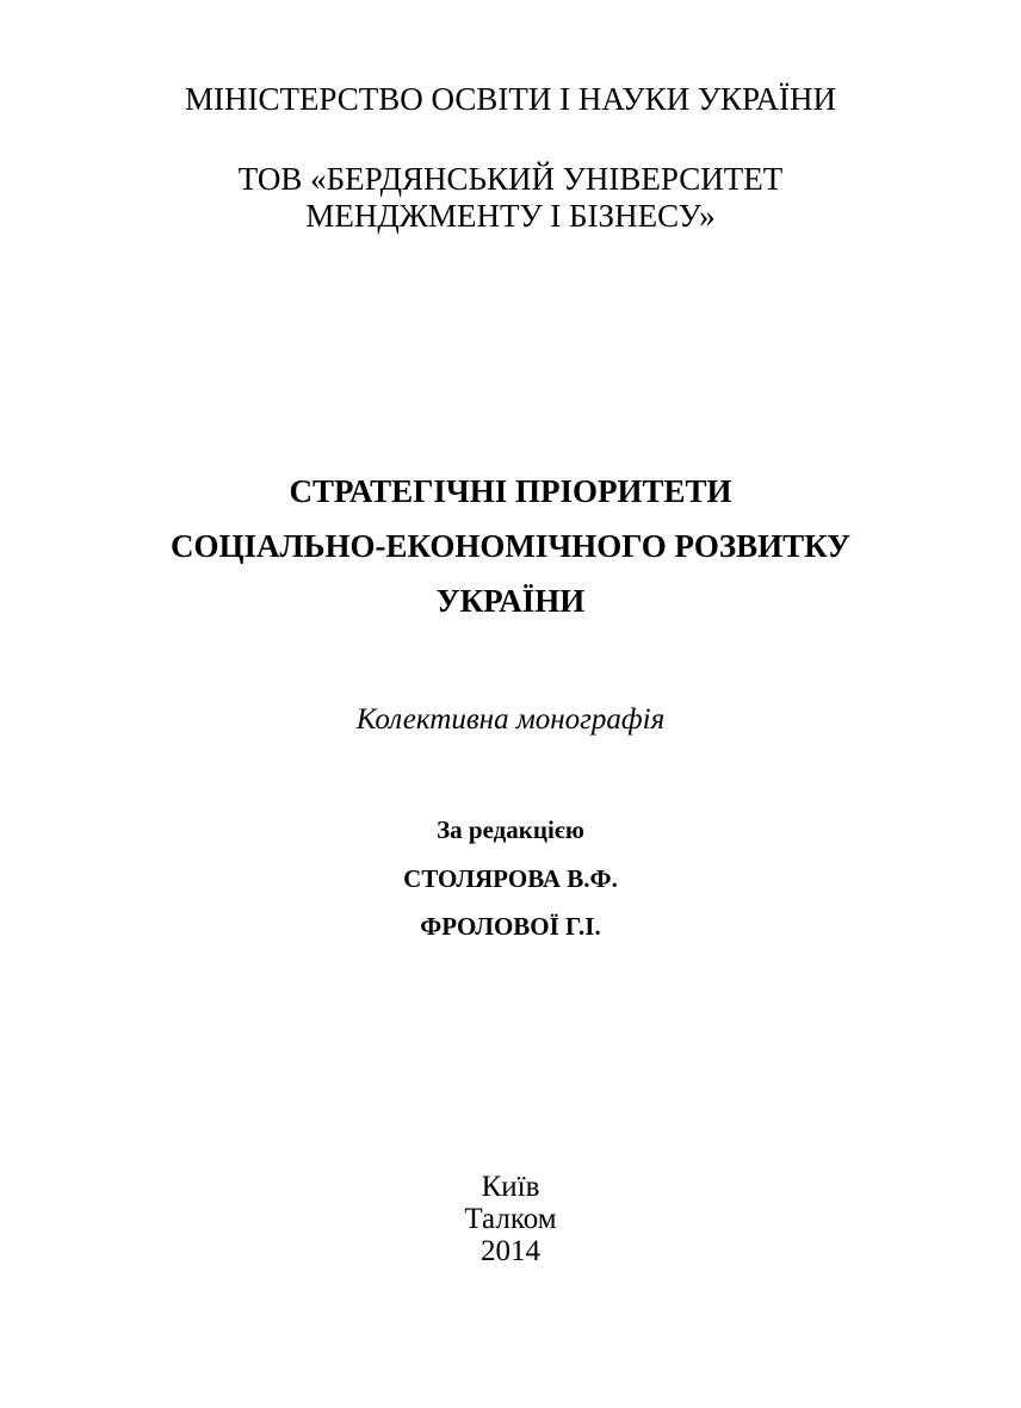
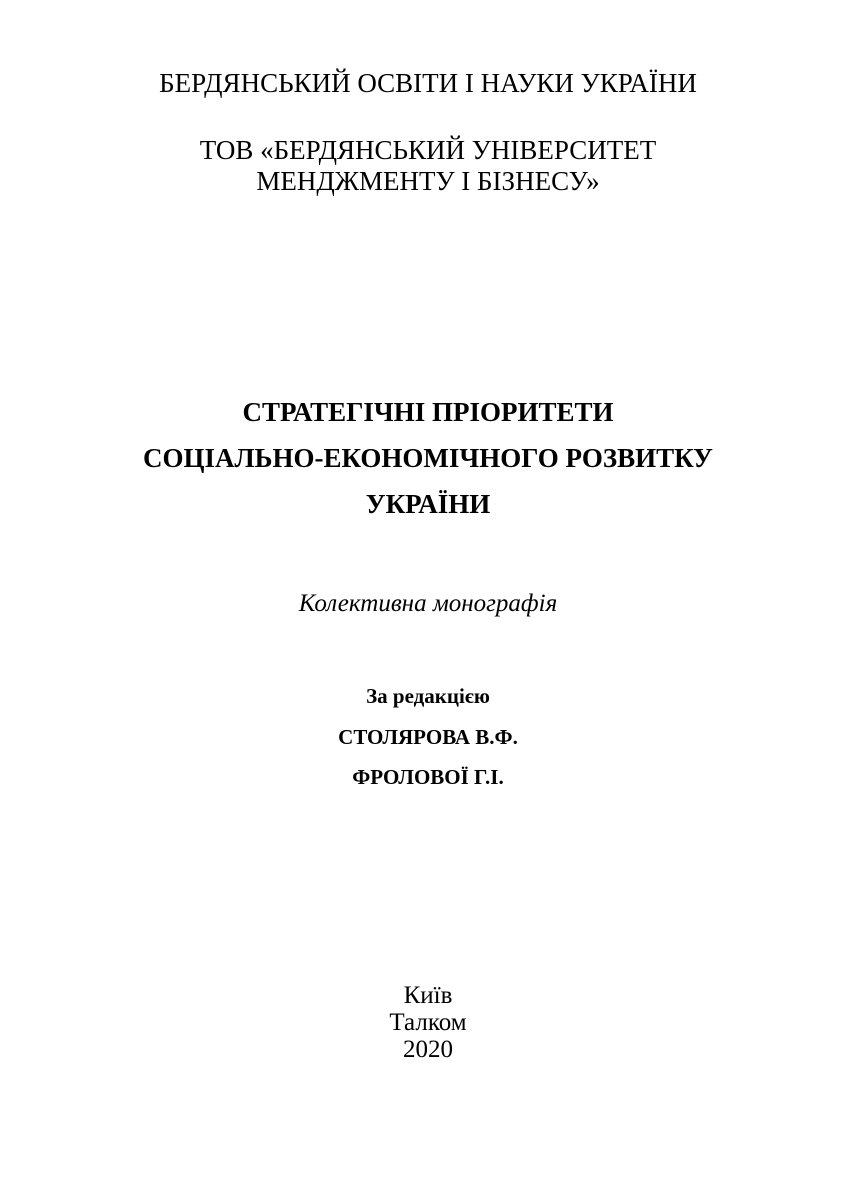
- МІНІСТЕРСТВО ОСВІТИ І НАУКИ УКРАЇНИ
+ БЕРДЯНСЬКИЙ ОСВІТИ І НАУКИ УКРАЇНИ
  ТОВ «БЕРДЯНСЬКИЙ УНІВЕРСИТЕТ
  МЕНДЖМЕНТУ І БІЗНЕСУ»
  СТРАТЕГІЧНІ ПРІОРИТЕТИ
  СОЦІАЛЬНО-ЕКОНОМІЧНОГО РОЗВИТКУ
  УКРАЇНИ
  Колективна монографія
  За редакцією
  СТОЛЯРОВА В.Ф.
  ФРОЛОВОЇ Г.І.
  Київ
  Талком
- 2014
+ 2020
